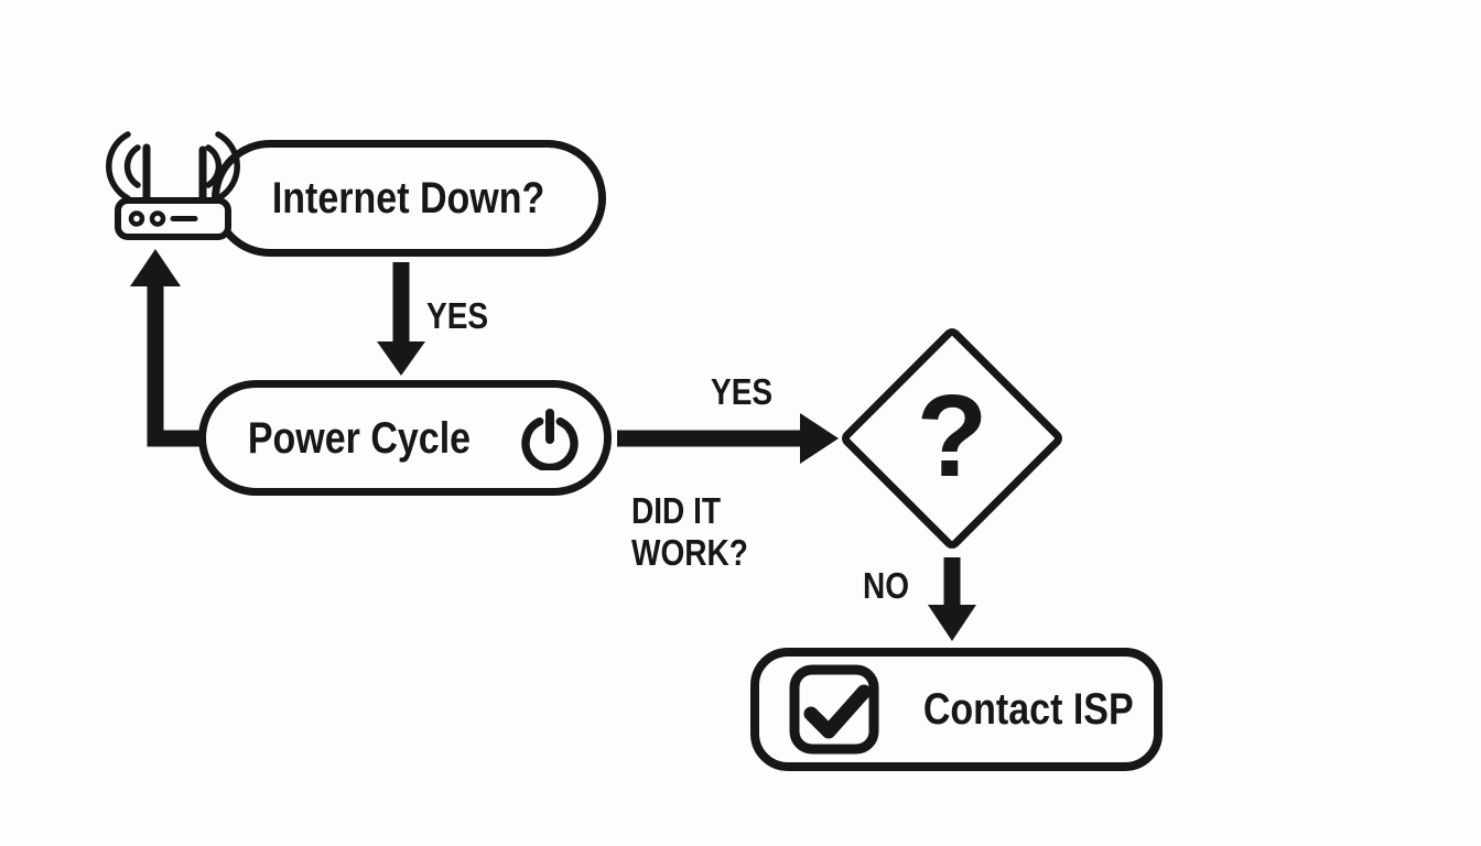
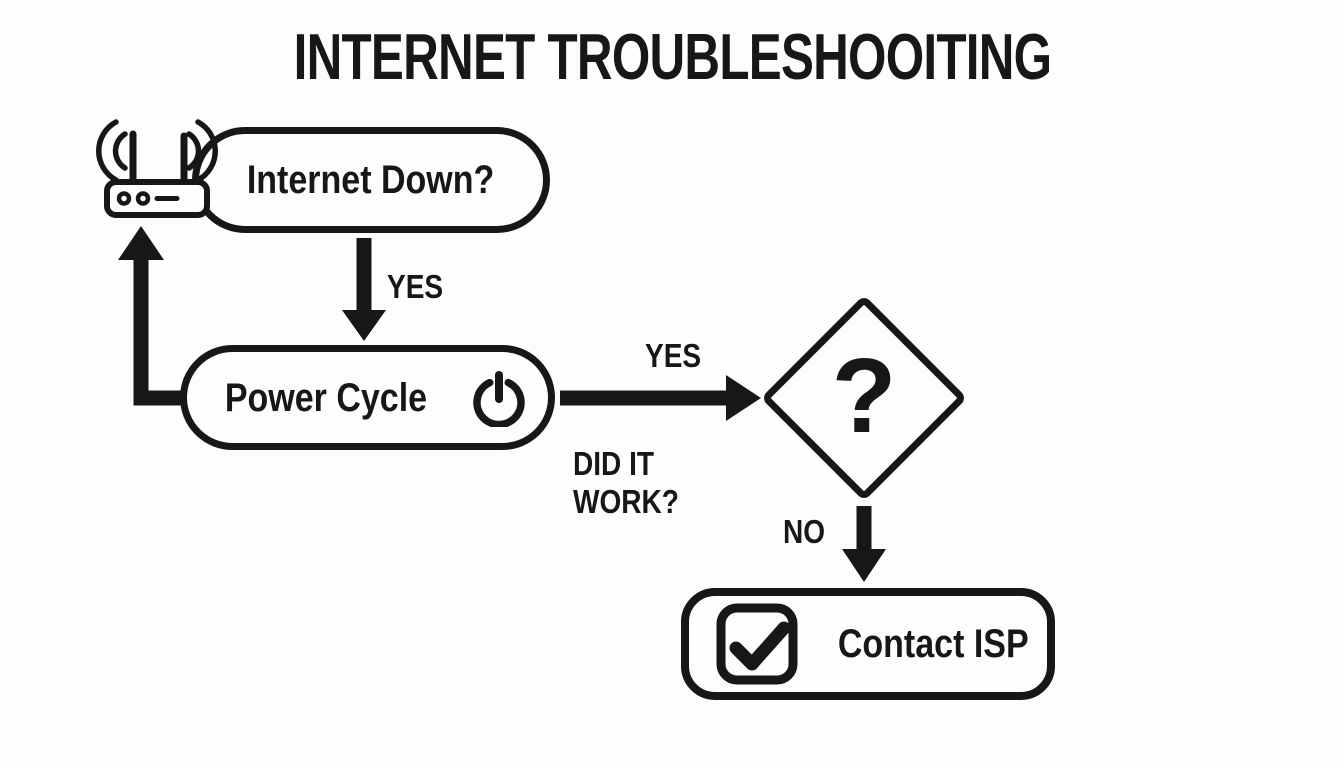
+ INTERNET TROUBLESHOOITING
  Internet Down?
  YES
  Power Cycle
  YES
  DID IT
  WORK?
  ?
  NO
  Contact ISP
